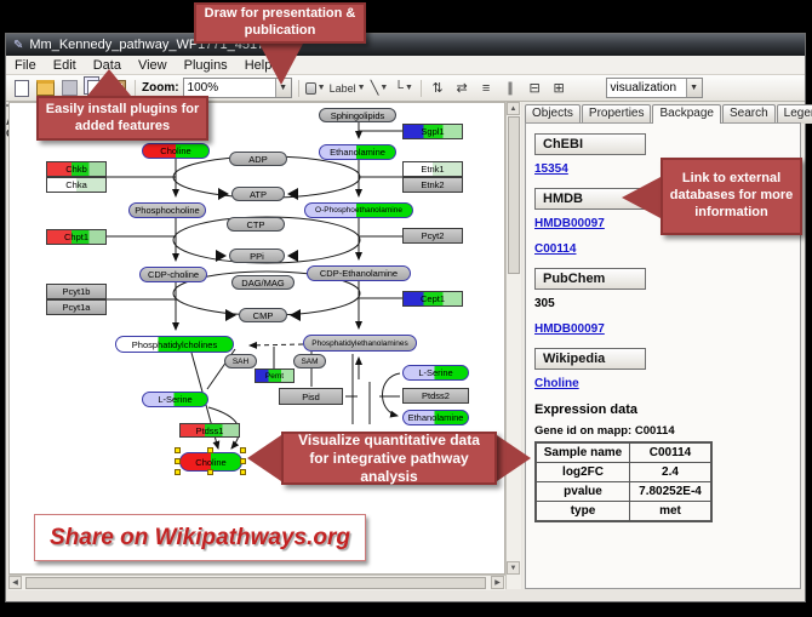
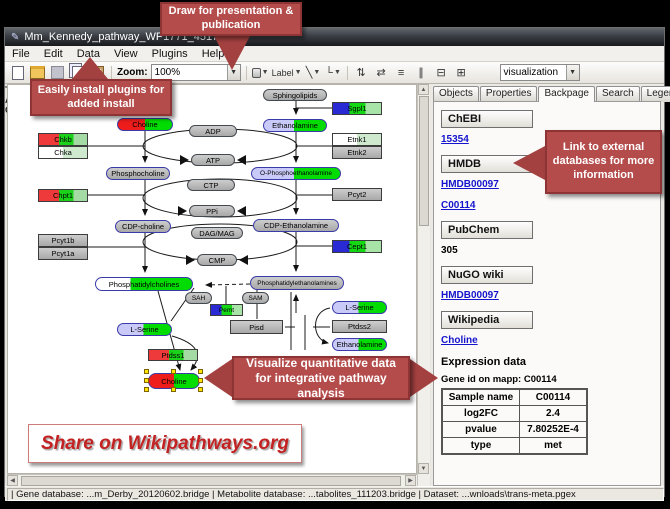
  ✎
  Mm_Kennedy_pathway_WP1771_45176.gp
  File
  Edit
  Data
  View
  Plugins
  Help
  Zoom:
  100%
  Label
  ╲
  └
  ⇅
  ⇄
  ≡
  ∥
  ⊟
  ⊞
  visualization
  Choline
  Chkb
  Chka
  Phosphocholine
  Chpt1
  CDP-choline
  Pcyt1b
  Pcyt1a
  Phosphatidylcholines
  L-Serine
  Ptdss1
  Choline
  ADP
  ATP
  CTP
  PPi
  DAG/MAG
  CMP
  Sphingolipids
  Sgpl1
  Ethanolamine
  Etnk1
  Etnk2
  Pcyt2
  CDP-Ethanolamine
  Cept1
  Pisd
  L-Serine
  Ptdss2
  Ethanolamine
  Objects
  Properties
  Backpage
  Search
  ChEBI
  15354
  HMDB
  HMDB00097
  C00114
  PubChem
  305
+ NuGO wiki
  HMDB00097
  Wikipedia
  Choline
  Expression data
  Gene id on mapp: C00114
  Sample name	C00114
  log2FC	2.4
  pvalue	7.80252E-4
  type	met
+ | Gene database: ...m_Derby_20120602.bridge | Metabolite database: ...tabolites_111203.bridge | Dataset: ...wnloads\trans-meta.pgex
  Draw for presentation & publication
- Easily install plugins for added features
+ Easily install plugins for added install
  Link to external databases for more information
  Visualize quantitative data for integrative pathway analysis
  Share on Wikipathways.org
